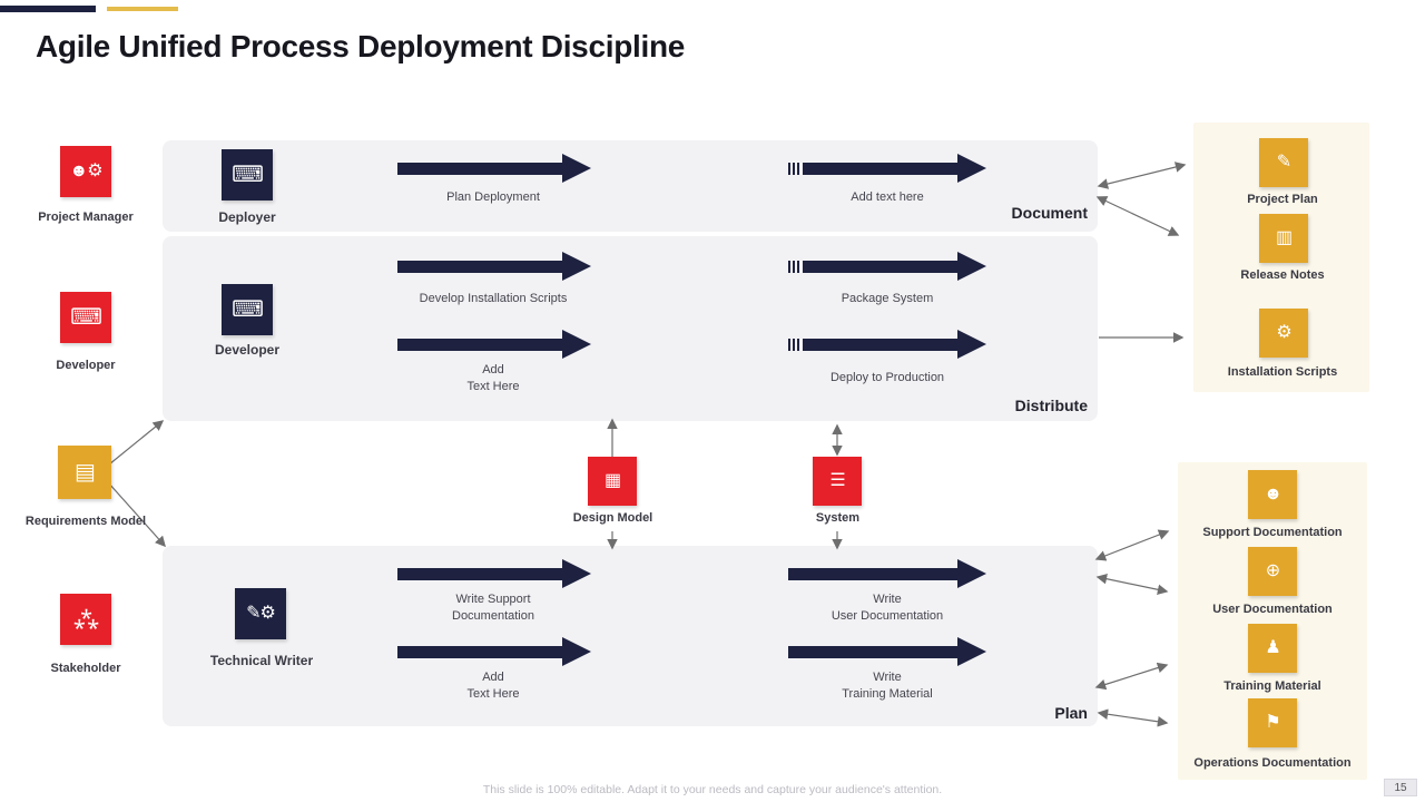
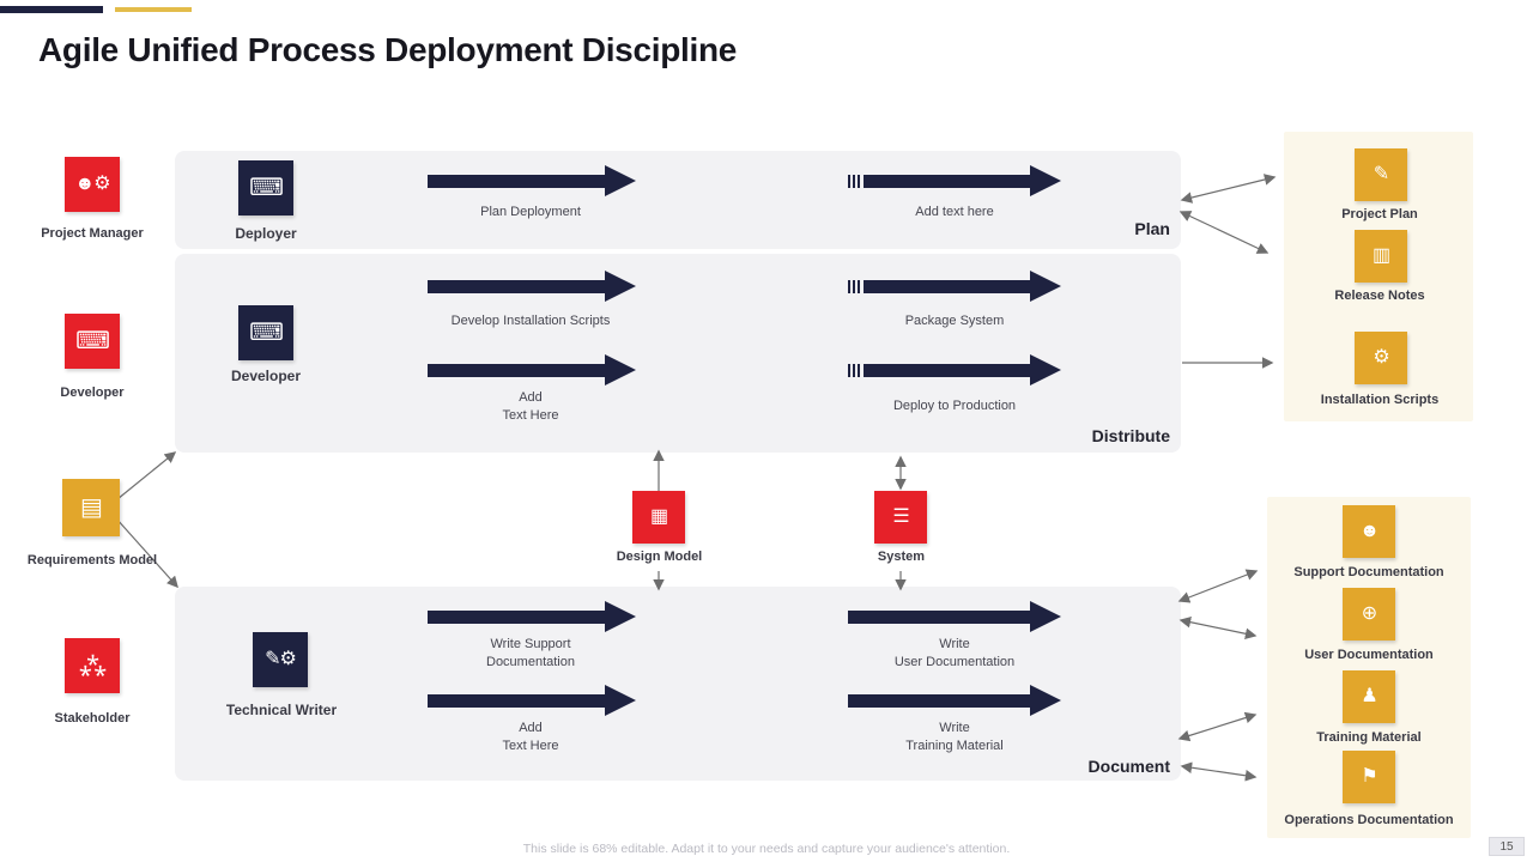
  Agile Unified Process Deployment Discipline
- Document
+ Plan
  Distribute
- Plan
+ Document
  ☻⚙
  Project Manager
  ⌨
  Developer
  ▤
  Requirements Model
  ⁂
  Stakeholder
  ⌨
  Deployer
  ⌨
  Developer
  ✎⚙
  Technical Writer
  Plan Deployment
  Add text here
  Develop Installation Scripts
  Package System
  Add
  Text Here
  Deploy to Production
  Write Support
  Documentation
  Write
  User Documentation
  Add
  Text Here
  Write
  Training Material
  ▦
  Design Model
  ☰
  System
  ✎
  Project Plan
  ▥
  Release Notes
  ⚙
  Installation Scripts
  ☻
  Support Documentation
  ⊕
  User Documentation
  ♟
  Training Material
  ⚑
  Operations Documentation
- This slide is 100% editable. Adapt it to your needs and capture your audience's attention.
+ This slide is 68% editable. Adapt it to your needs and capture your audience's attention.
  15
